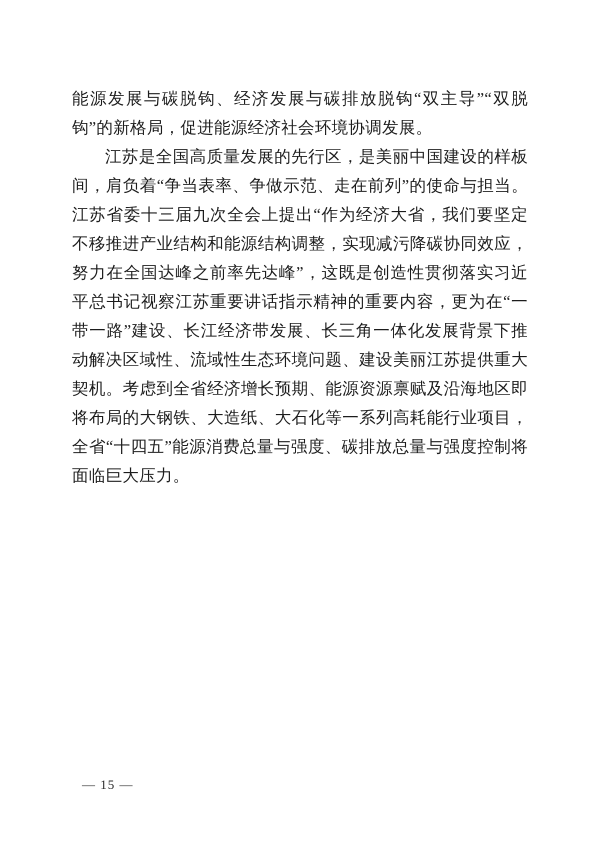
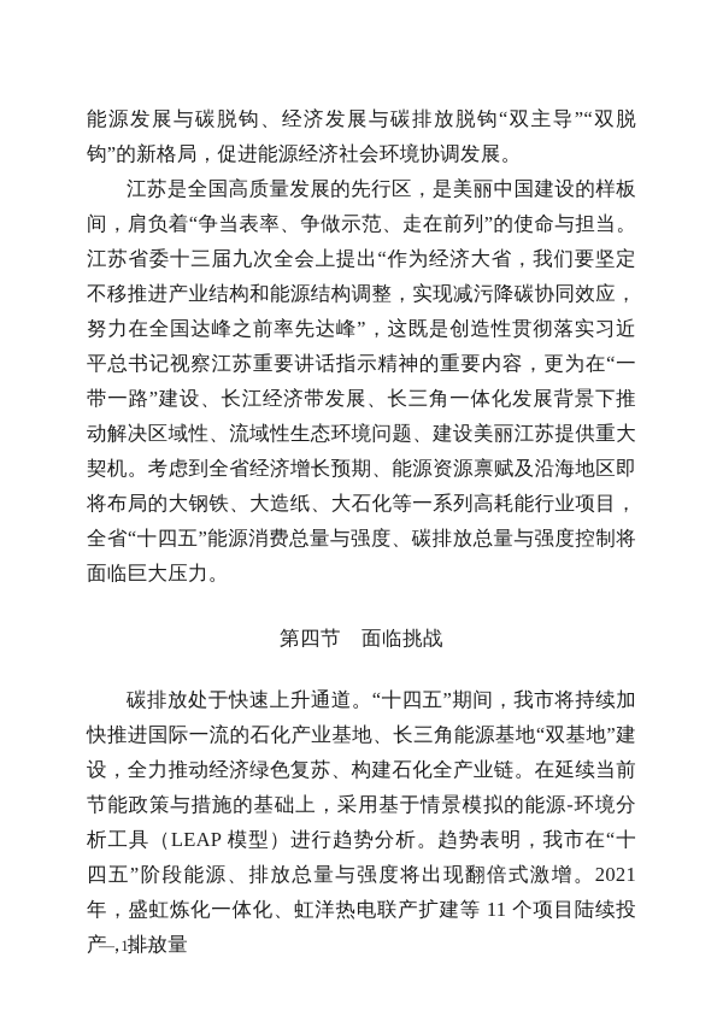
  能源发展与碳脱钩、经济发展与碳排放脱钩“双主导”“双脱钩”的新格局，促进能源经济社会环境协调发展。
  江苏是全国高质量发展的先行区，是美丽中国建设的样板间，肩负着“争当表率、争做示范、走在前列”的使命与担当。江苏省委十三届九次全会上提出“作为经济大省，我们要坚定不移推进产业结构和能源结构调整，实现减污降碳协同效应，努力在全国达峰之前率先达峰”，这既是创造性贯彻落实习近平总书记视察江苏重要讲话指示精神的重要内容，更为在“一带一路”建设、长江经济带发展、长三角一体化发展背景下推动解决区域性、流域性生态环境问题、建设美丽江苏提供重大契机。考虑到全省经济增长预期、能源资源禀赋及沿海地区即将布局的大钢铁、大造纸、大石化等一系列高耗能行业项目，全省“十四五”能源消费总量与强度、碳排放总量与强度控制将面临巨大压力。
+ 第四节 面临挑战
+ 碳排放处于快速上升通道。“十四五”期间，我市将持续加快推进国际一流的石化产业基地、长三角能源基地“双基地”建设，全力推动经济绿色复苏、构建石化全产业链。在延续当前节能政策与措施的基础上，采用基于情景模拟的能源-环境分析工具（LEAP 模型）进行趋势分析。趋势表明，我市在“十四五”阶段能源、排放总量与强度将出现翻倍式激增。2021 年，盛虹炼化一体化、虹洋热电联产扩建等 11 个项目陆续投产，排放量
  — 15 —
